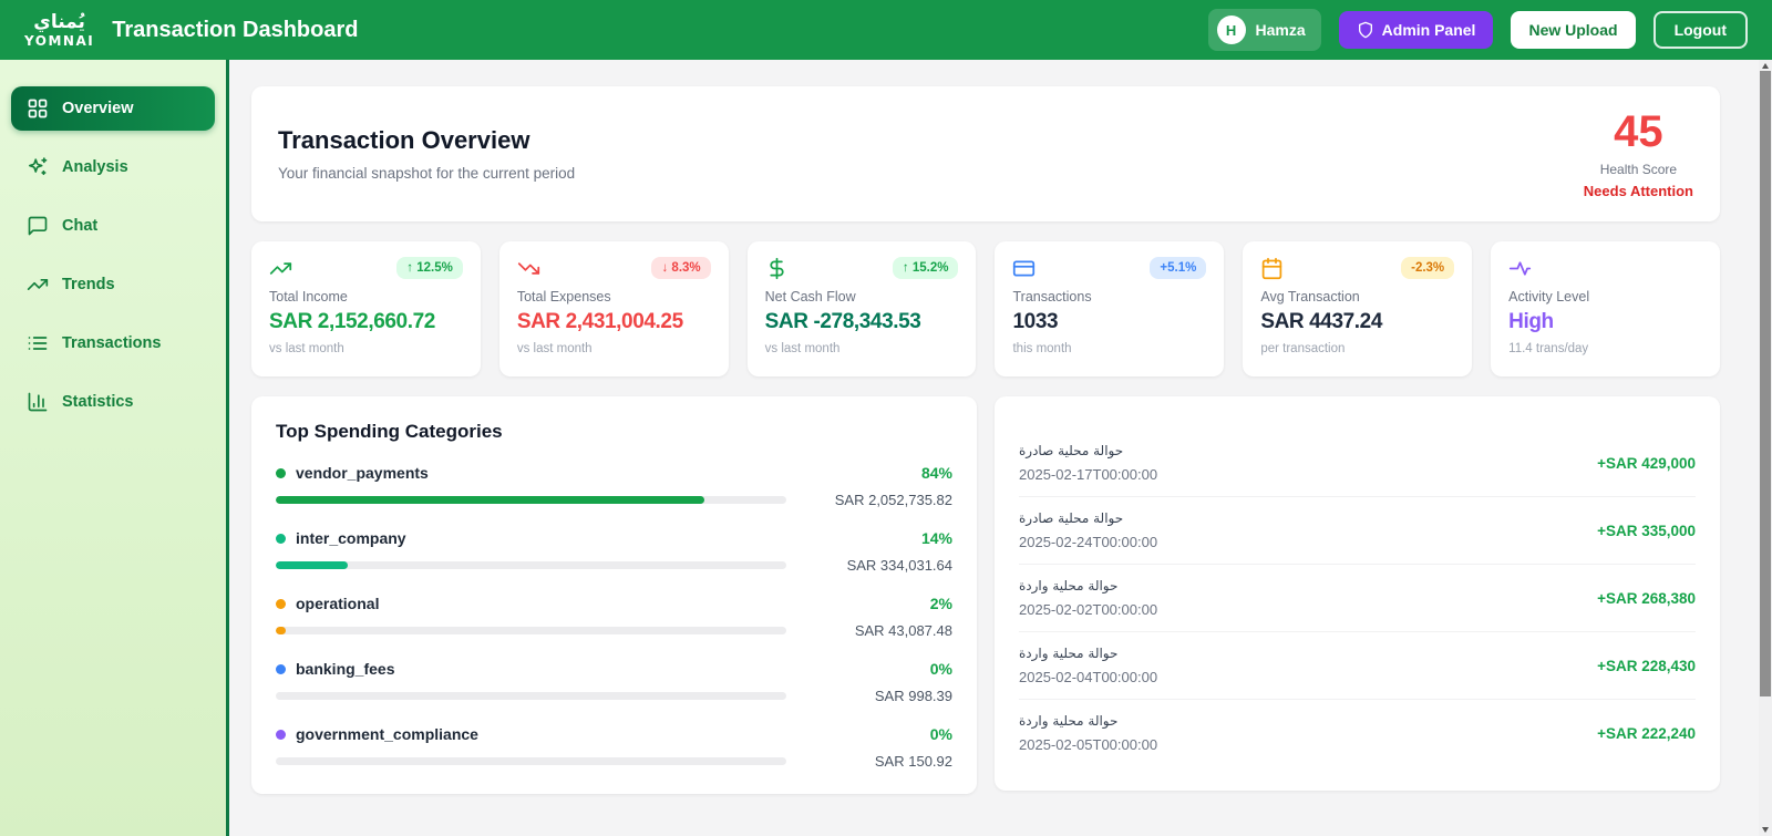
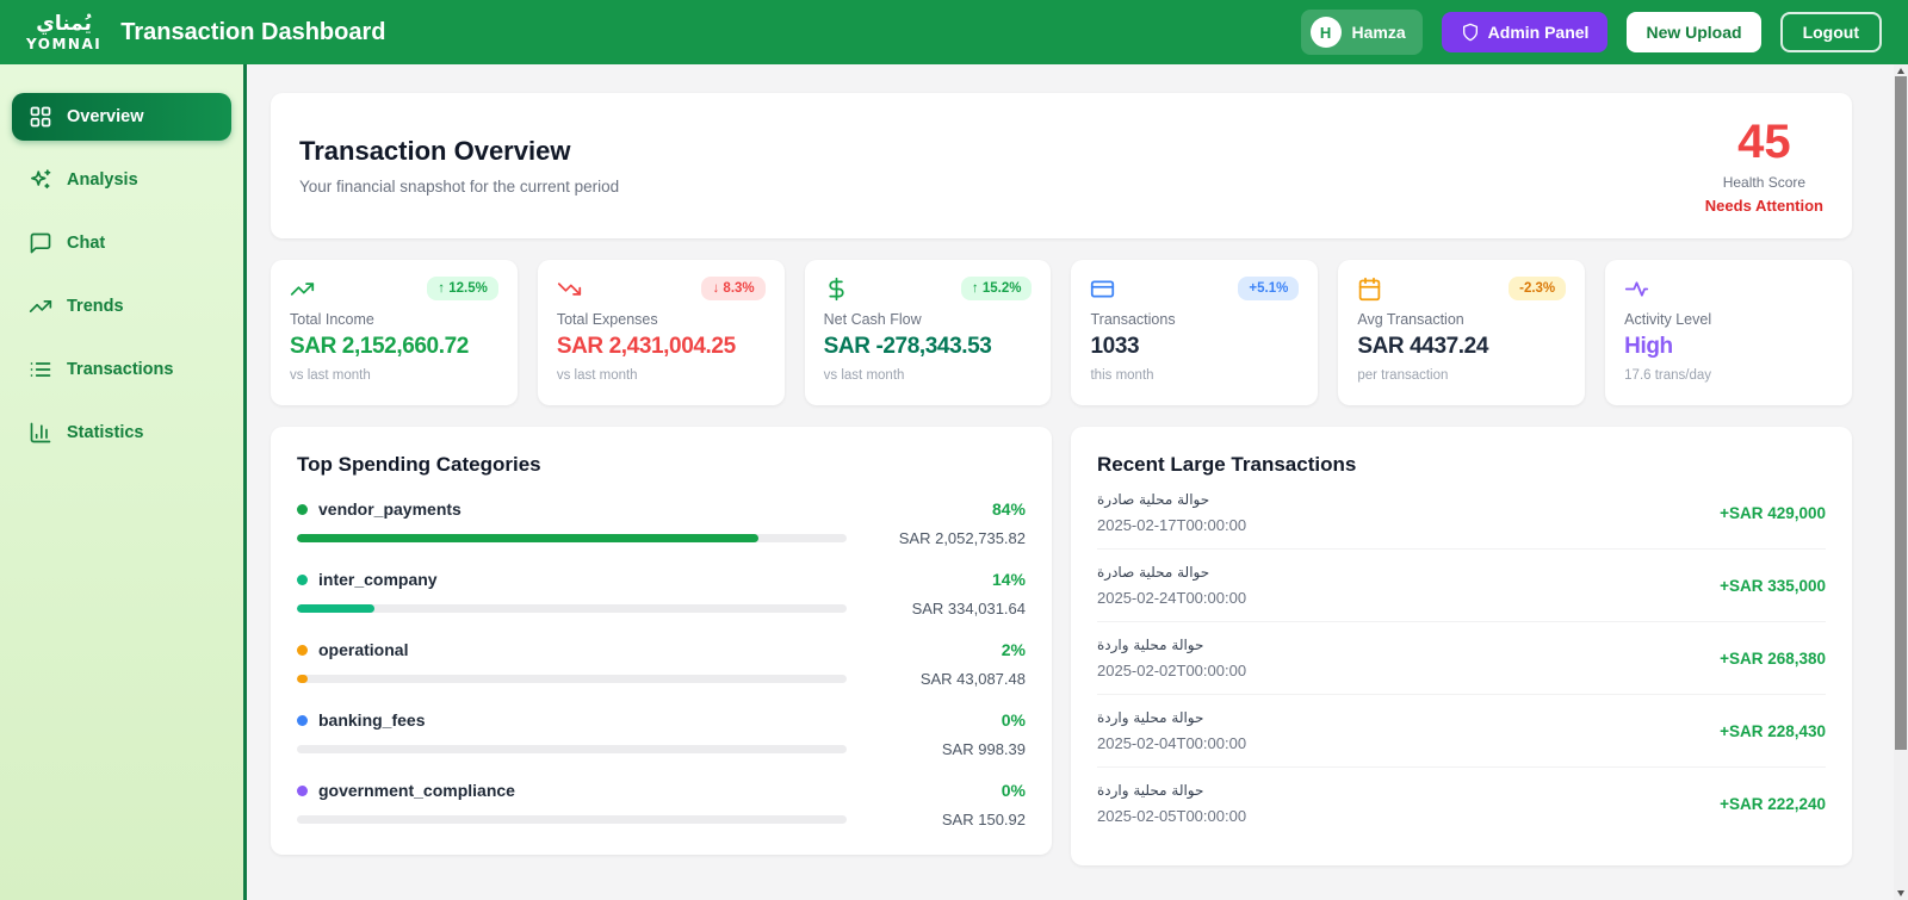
  يُمناي
  YOMNAI
  Transaction Dashboard
  H
  Hamza
  Admin Panel
  New Upload
  Logout
  Overview
  Analysis
  Chat
  Trends
  Transactions
  Statistics
  Transaction Overview
  Your financial snapshot for the current period
  45
  Health Score
  Needs Attention
  ↑ 12.5%
  Total Income
  SAR 2,152,660.72
  vs last month
  ↓ 8.3%
  Total Expenses
  SAR 2,431,004.25
  vs last month
  ↑ 15.2%
  Net Cash Flow
  SAR -278,343.53
  vs last month
  +5.1%
  Transactions
  1033
  this month
  -2.3%
  Avg Transaction
  SAR 4437.24
  per transaction
  Activity Level
  High
- 11.4 trans/day
+ 17.6 trans/day
  Top Spending Categories
  vendor_payments
  84%
  SAR 2,052,735.82
  inter_company
  14%
  SAR 334,031.64
  operational
  2%
  SAR 43,087.48
  banking_fees
  0%
  SAR 998.39
  government_compliance
  0%
  SAR 150.92
+ Recent Large Transactions
  حوالة محلية صادرة
  2025-02-17T00:00:00
  +SAR 429,000
  حوالة محلية صادرة
  2025-02-24T00:00:00
  +SAR 335,000
  حوالة محلية واردة
  2025-02-02T00:00:00
  +SAR 268,380
  حوالة محلية واردة
  2025-02-04T00:00:00
  +SAR 228,430
  حوالة محلية واردة
  2025-02-05T00:00:00
  +SAR 222,240
